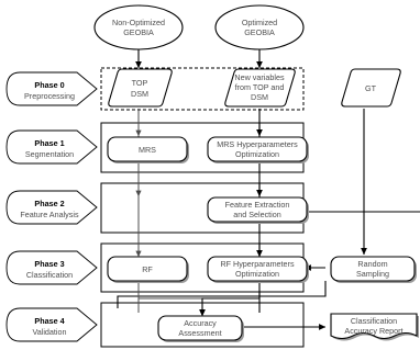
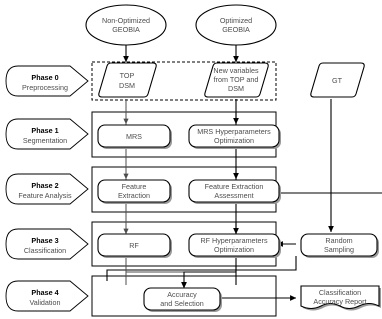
  Non-Optimized
  GEOBIA
  Optimized
  GEOBIA
  Phase 0
  Preprocessing
  Phase 1
  Segmentation
  Phase 2
  Feature Analysis
  Phase 3
  Classification
  Phase 4
  Validation
  TOP
  DSM
  New variables
  from TOP and
  DSM
  GT
  MRS
  MRS Hyperparameters
  Optimization
+ Feature
+ Extraction
  Feature Extraction
- and Selection
+ Assessment
  RF
  RF Hyperparameters
  Optimization
  Random
  Sampling
  Accuracy
- Assessment
+ and Selection
  Classification
  Accuracy Report
